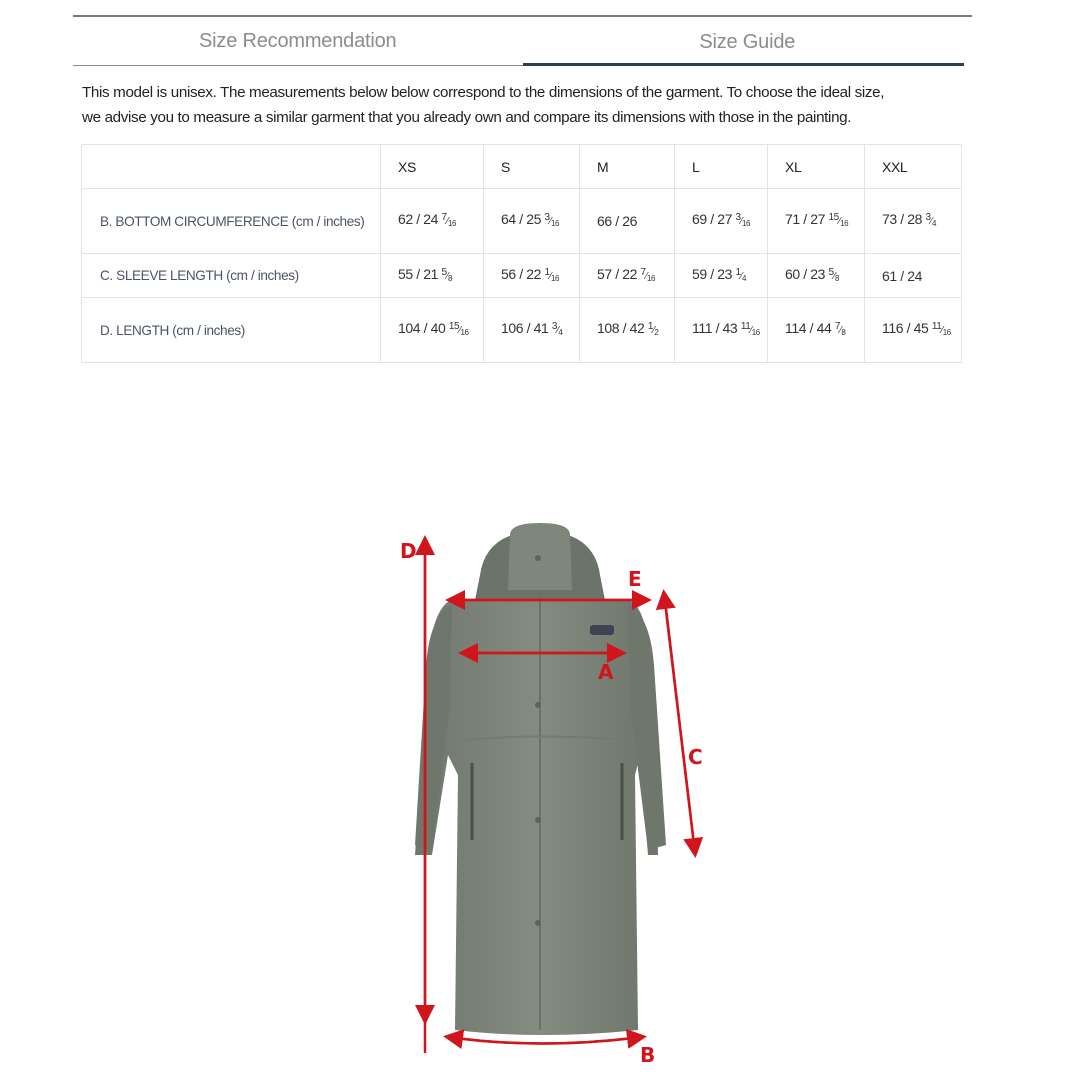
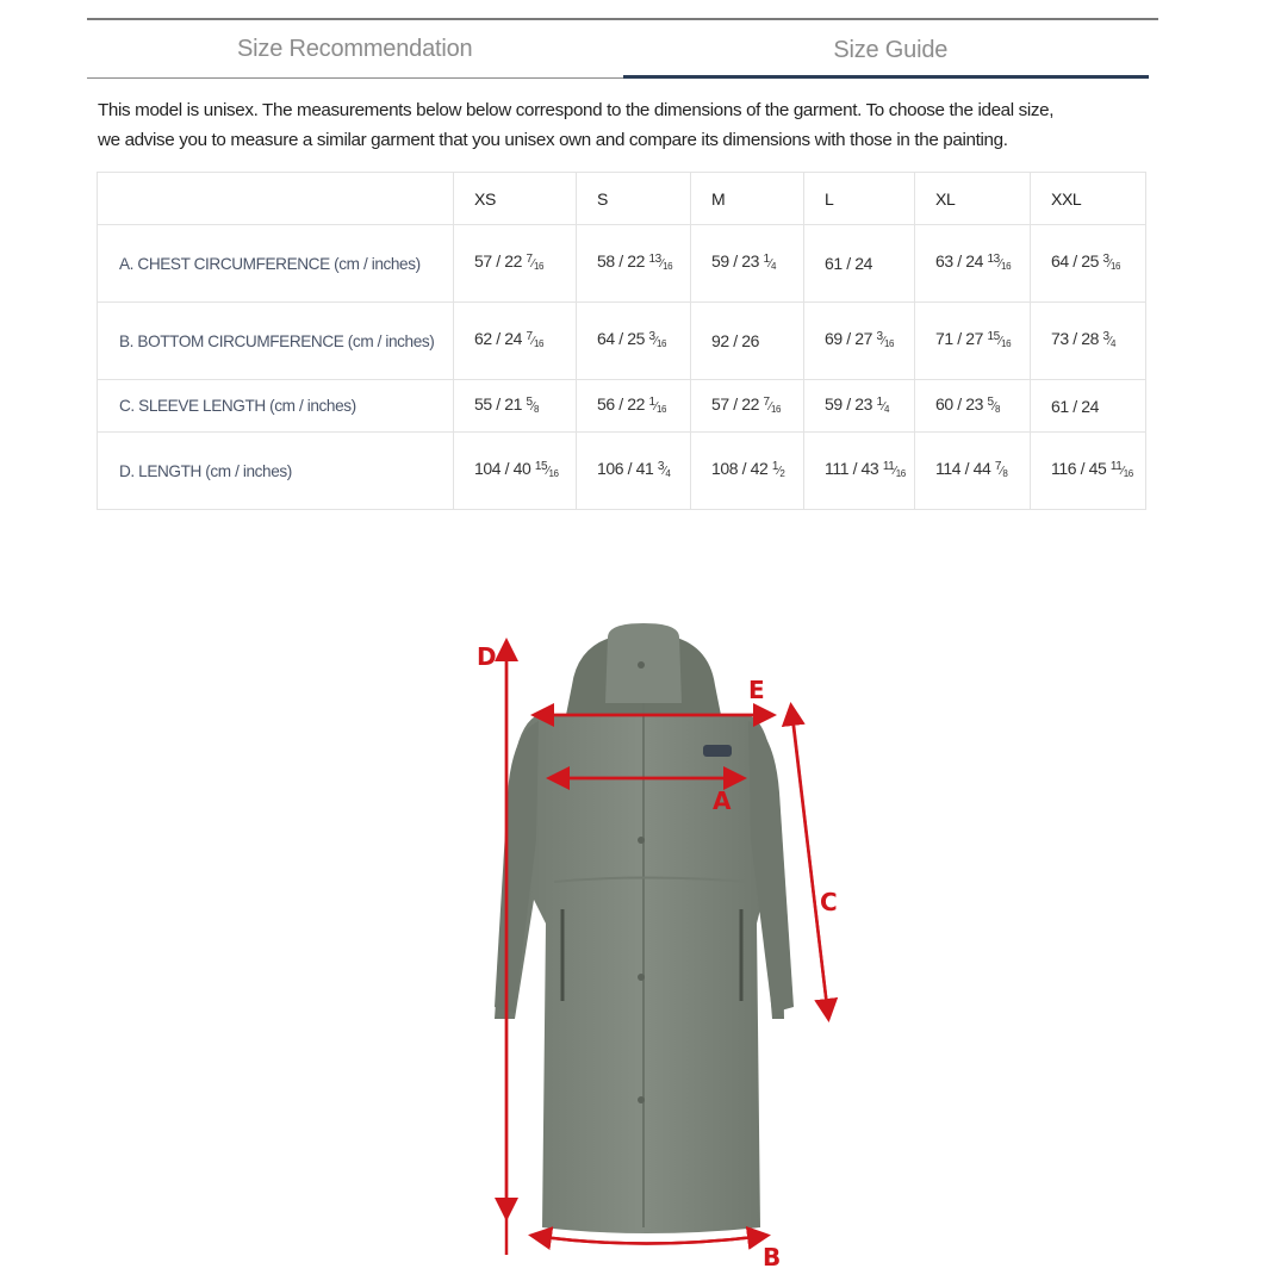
  Size Recommendation
  Size Guide
  This model is unisex. The measurements below below correspond to the dimensions of the garment. To choose the ideal size,
- we advise you to measure a similar garment that you already own and compare its dimensions with those in the painting.
+ we advise you to measure a similar garment that you unisex own and compare its dimensions with those in the painting.
  	XS	S	M	L	XL	XXL
+ A. CHEST CIRCUMFERENCE (cm / inches)	57 / 22 7⁄16	58 / 22 13⁄16	59 / 23 1⁄4	61 / 24	63 / 24 13⁄16	64 / 25 3⁄16
- B. BOTTOM CIRCUMFERENCE (cm / inches)	62 / 24 7⁄16	64 / 25 3⁄16	66 / 26	69 / 27 3⁄16	71 / 27 15⁄16	73 / 28 3⁄4
+ B. BOTTOM CIRCUMFERENCE (cm / inches)	62 / 24 7⁄16	64 / 25 3⁄16	92 / 26	69 / 27 3⁄16	71 / 27 15⁄16	73 / 28 3⁄4
  C. SLEEVE LENGTH (cm / inches)	55 / 21 5⁄8	56 / 22 1⁄16	57 / 22 7⁄16	59 / 23 1⁄4	60 / 23 5⁄8	61 / 24
  D. LENGTH (cm / inches)	104 / 40 15⁄16	106 / 41 3⁄4	108 / 42 1⁄2	111 / 43 11⁄16	114 / 44 7⁄8	116 / 45 11⁄16
  D
  E
  A
  C
  B
